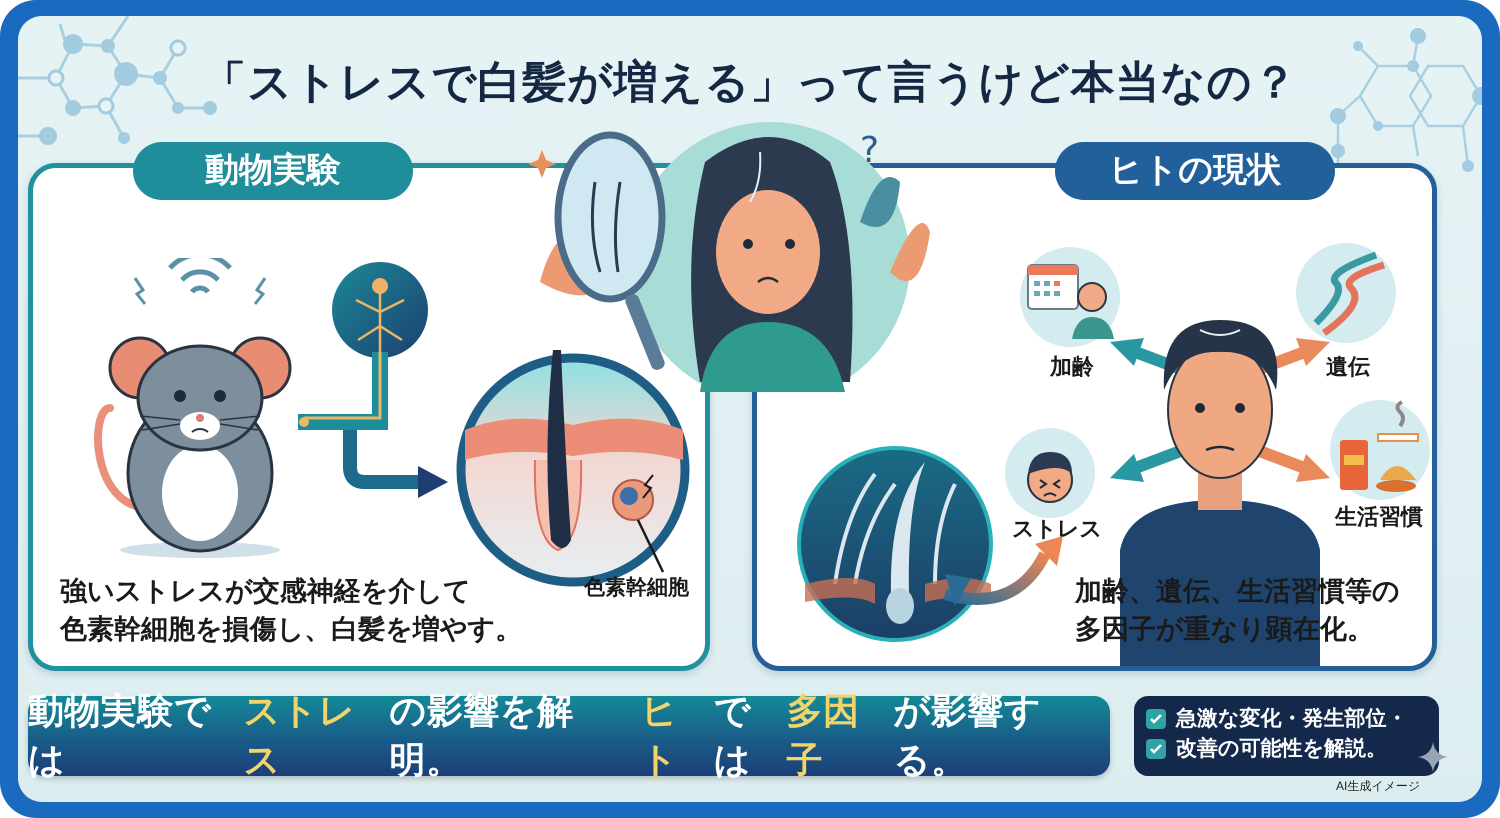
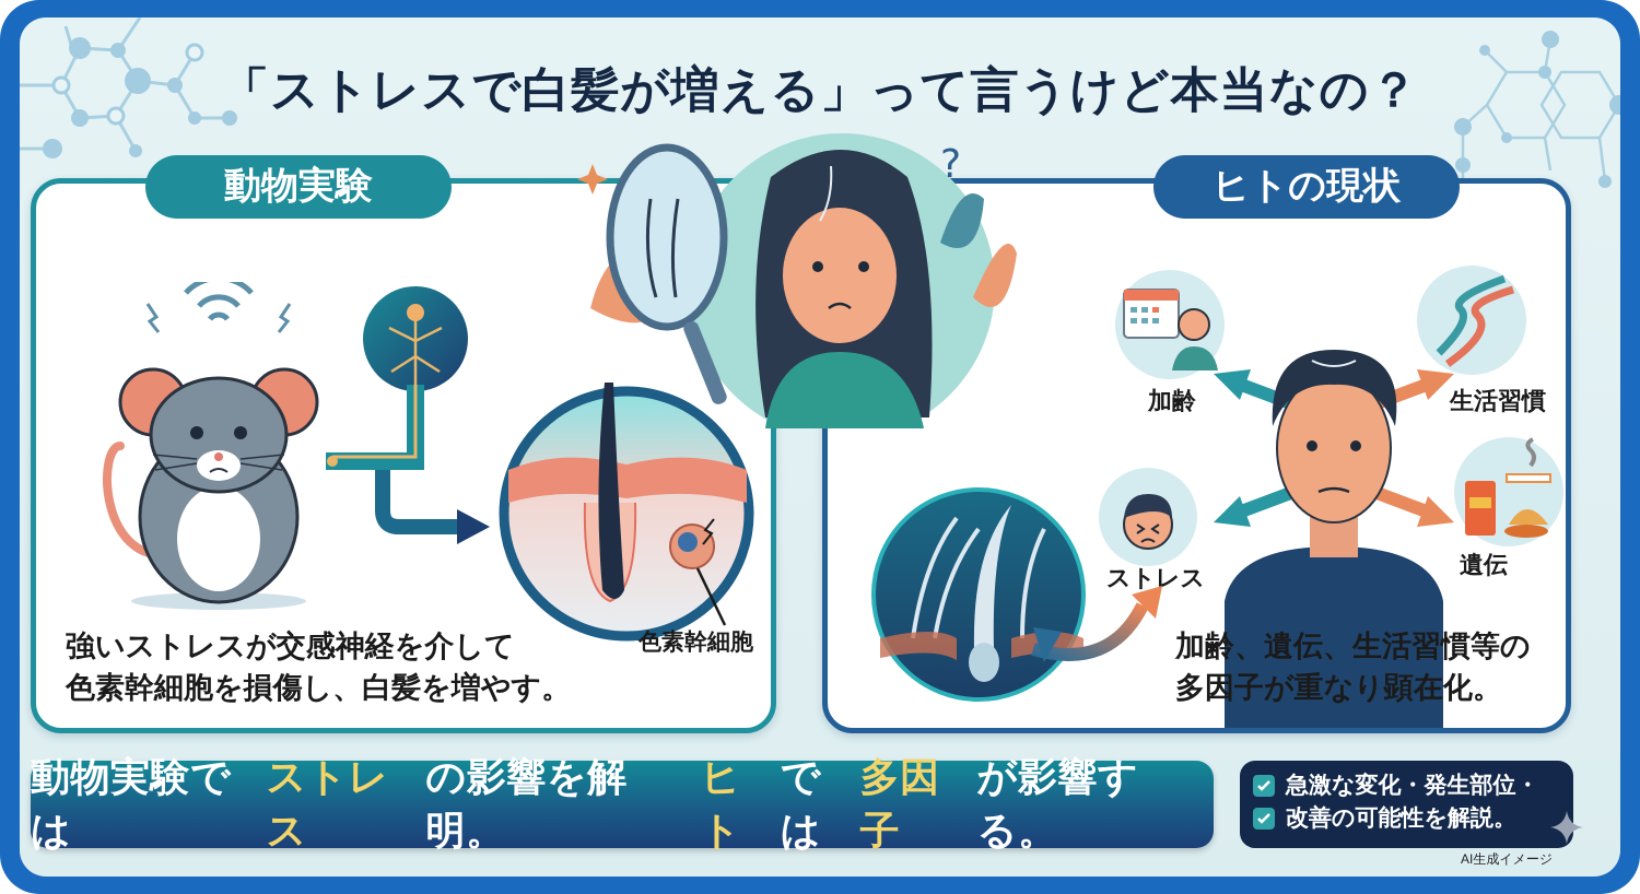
  「ストレスで白髪が増える」って言うけど本当なの？
  動物実験
  色素幹細胞
  強いストレスが交感神経を介して
  色素幹細胞を損傷し、白髪を増やす。
  ヒトの現状
  ?
  加齢
- 遺伝
+ 生活習慣
  ストレス
- 生活習慣
+ 遺伝
  加齢、遺伝、生活習慣等の
  多因子が重なり顕在化。
  動物実験では
  ストレス
  の影響を解明。
  ヒト
  では
  多因子
  が影響する。
  急激な変化・発生部位・
  改善の可能性を解説。
  AI生成イメージ
